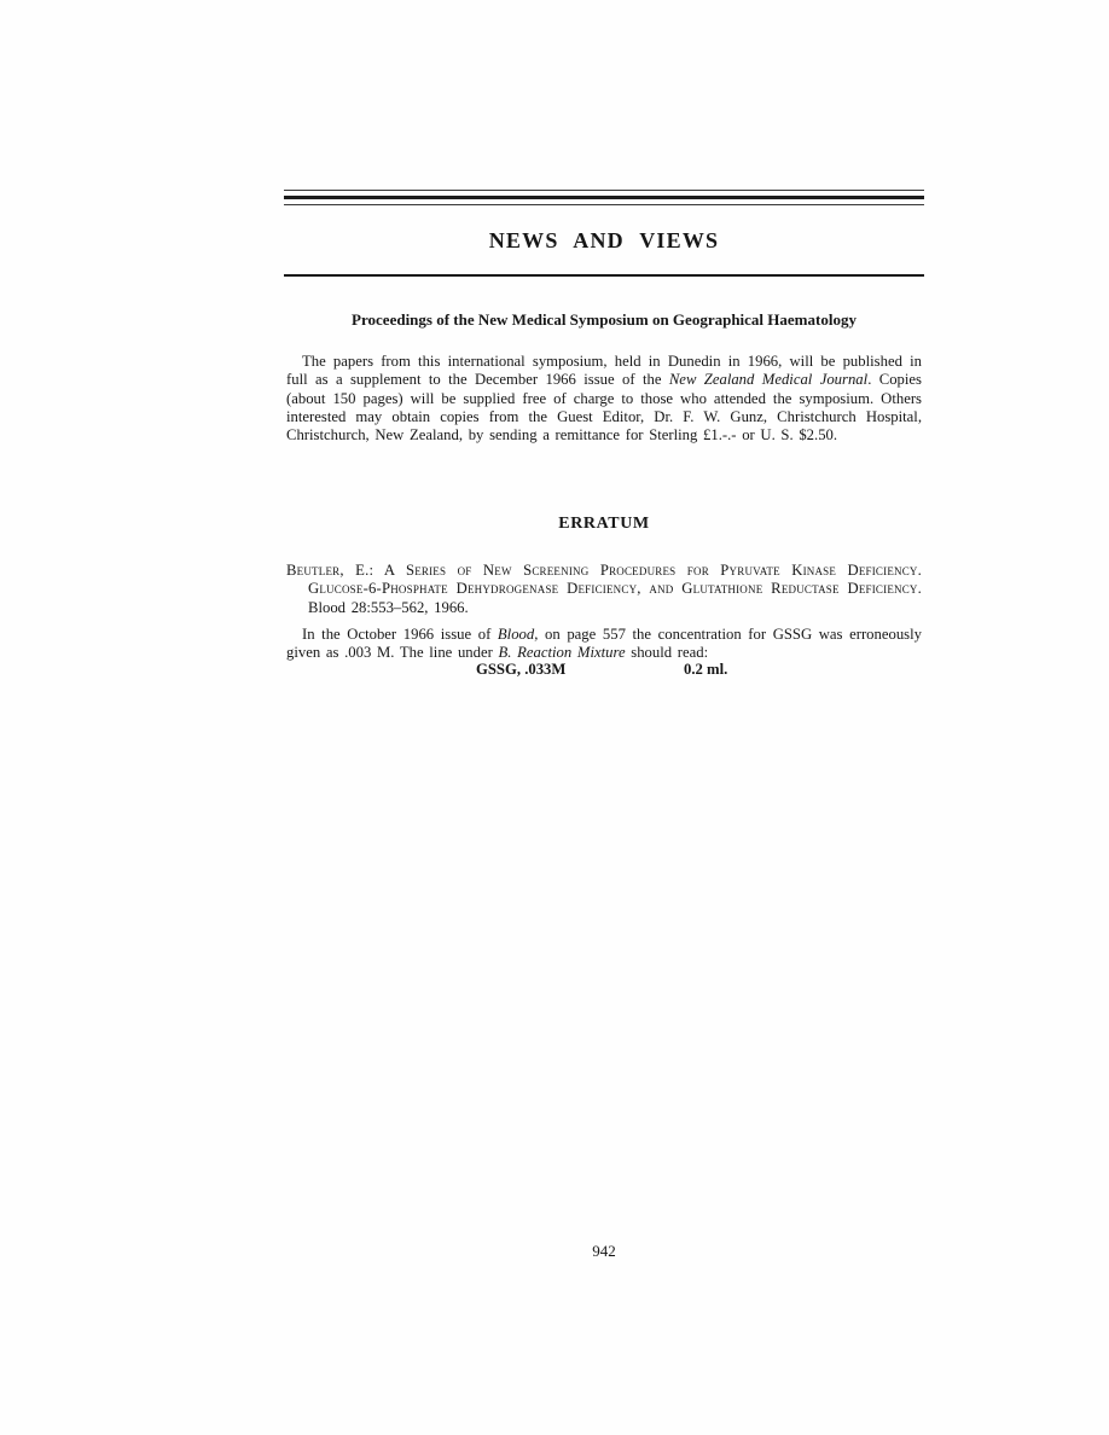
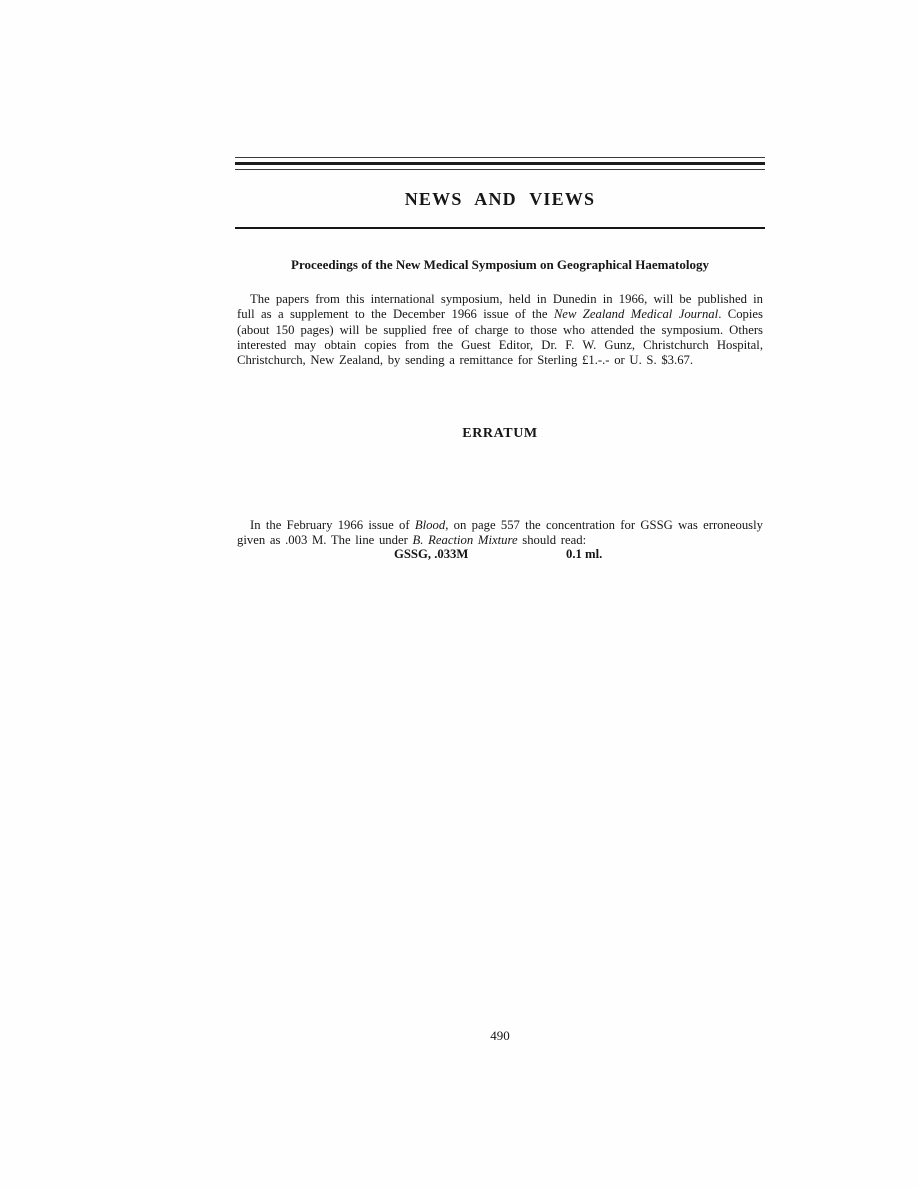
  NEWS AND VIEWS
  Proceedings of the New Medical Symposium on Geographical Haematology
- The papers from this international symposium, held in Dunedin in 1966, will be published in full as a supplement to the December 1966 issue of the New Zealand Medical Journal. Copies (about 150 pages) will be supplied free of charge to those who attended the symposium. Others interested may obtain copies from the Guest Editor, Dr. F. W. Gunz, Christchurch Hospital, Christchurch, New Zealand, by sending a remittance for Sterling £1.-.- or U. S. $2.50.
+ The papers from this international symposium, held in Dunedin in 1966, will be published in full as a supplement to the December 1966 issue of the New Zealand Medical Journal. Copies (about 150 pages) will be supplied free of charge to those who attended the symposium. Others interested may obtain copies from the Guest Editor, Dr. F. W. Gunz, Christchurch Hospital, Christchurch, New Zealand, by sending a remittance for Sterling £1.-.- or U. S. $3.67.
  ERRATUM
- Beutler, E.: A Series of New Screening Procedures for Pyruvate Kinase Deficiency. Glucose-6-Phosphate Dehydrogenase Deficiency, and Glutathione Reductase Deficiency. Blood 28:553–562, 1966.
- In the October 1966 issue of Blood, on page 557 the concentration for GSSG was erroneously given as .003 M. The line under B. Reaction Mixture should read:
+ In the February 1966 issue of Blood, on page 557 the concentration for GSSG was erroneously given as .003 M. The line under B. Reaction Mixture should read:
  GSSG, .033M
- 0.2 ml.
+ 0.1 ml.
- 942
+ 490
